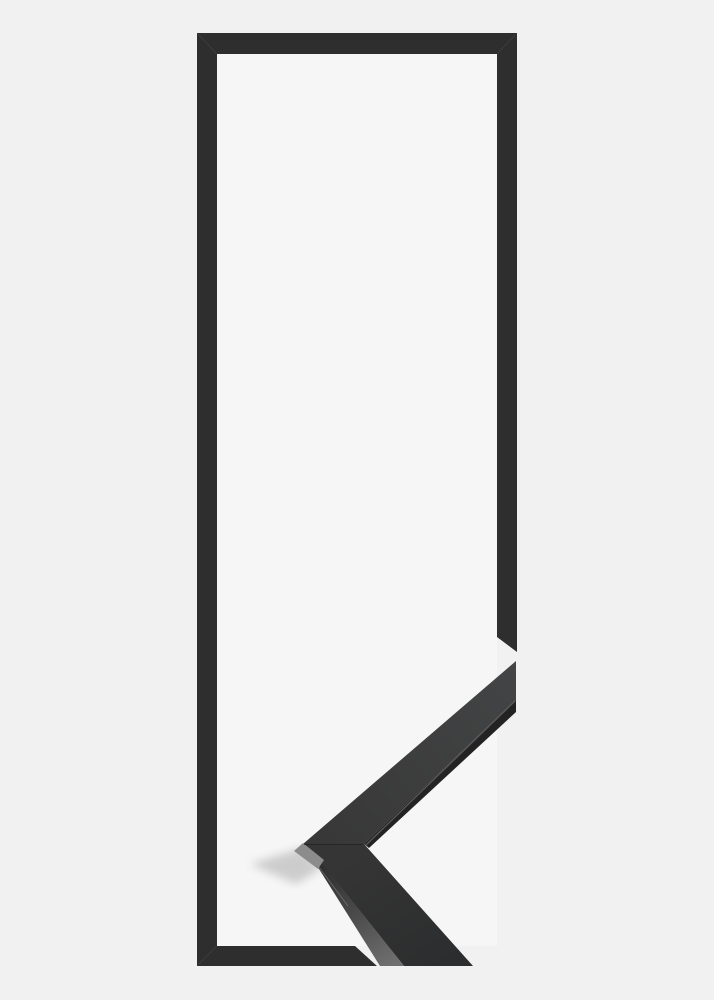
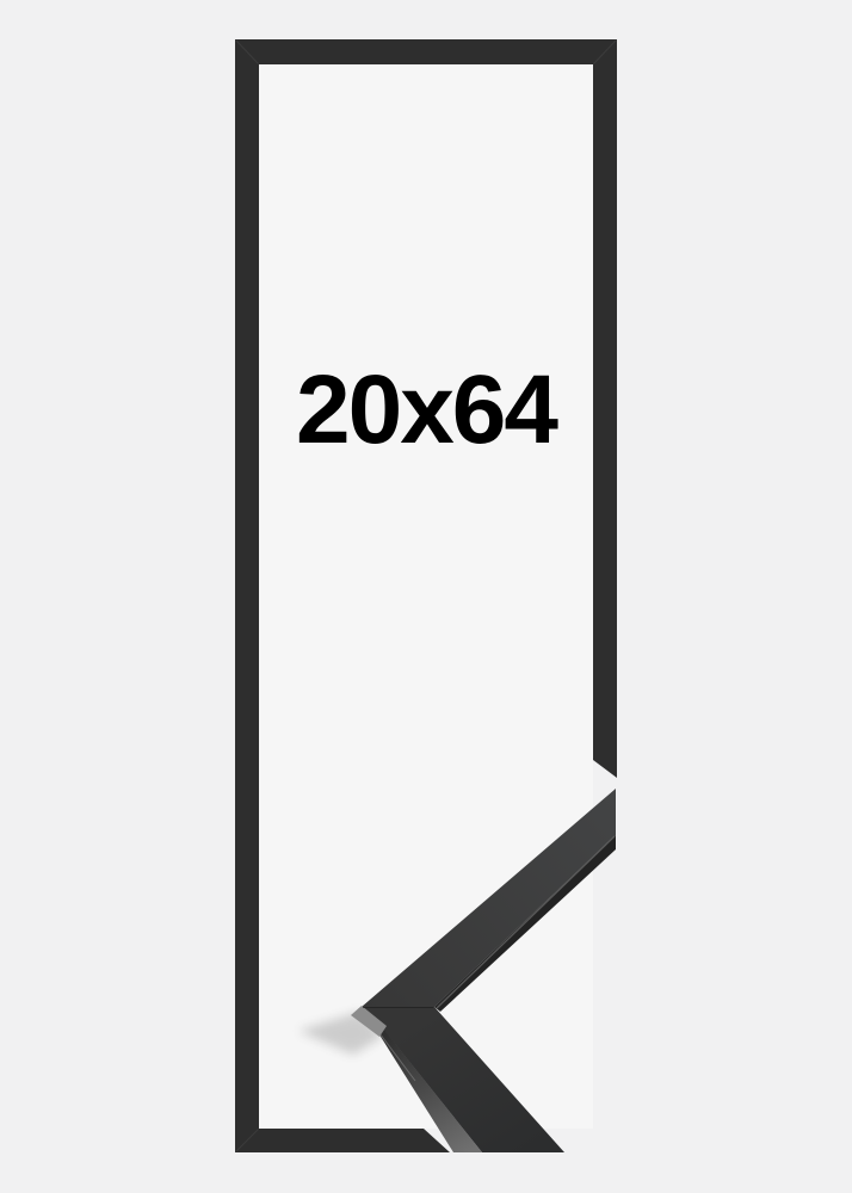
+ 20x64
